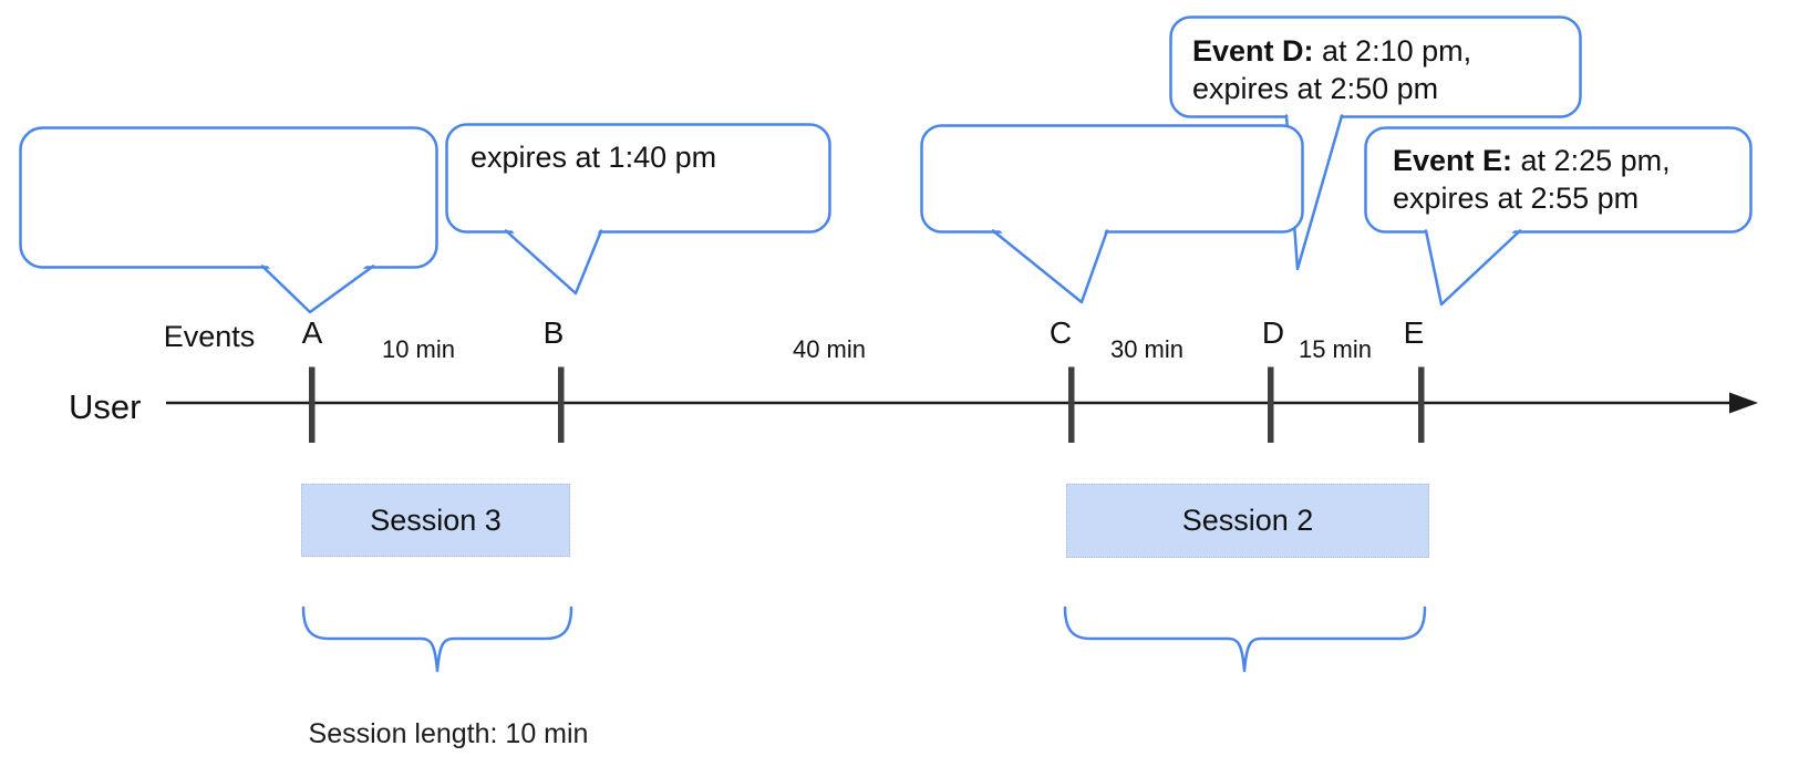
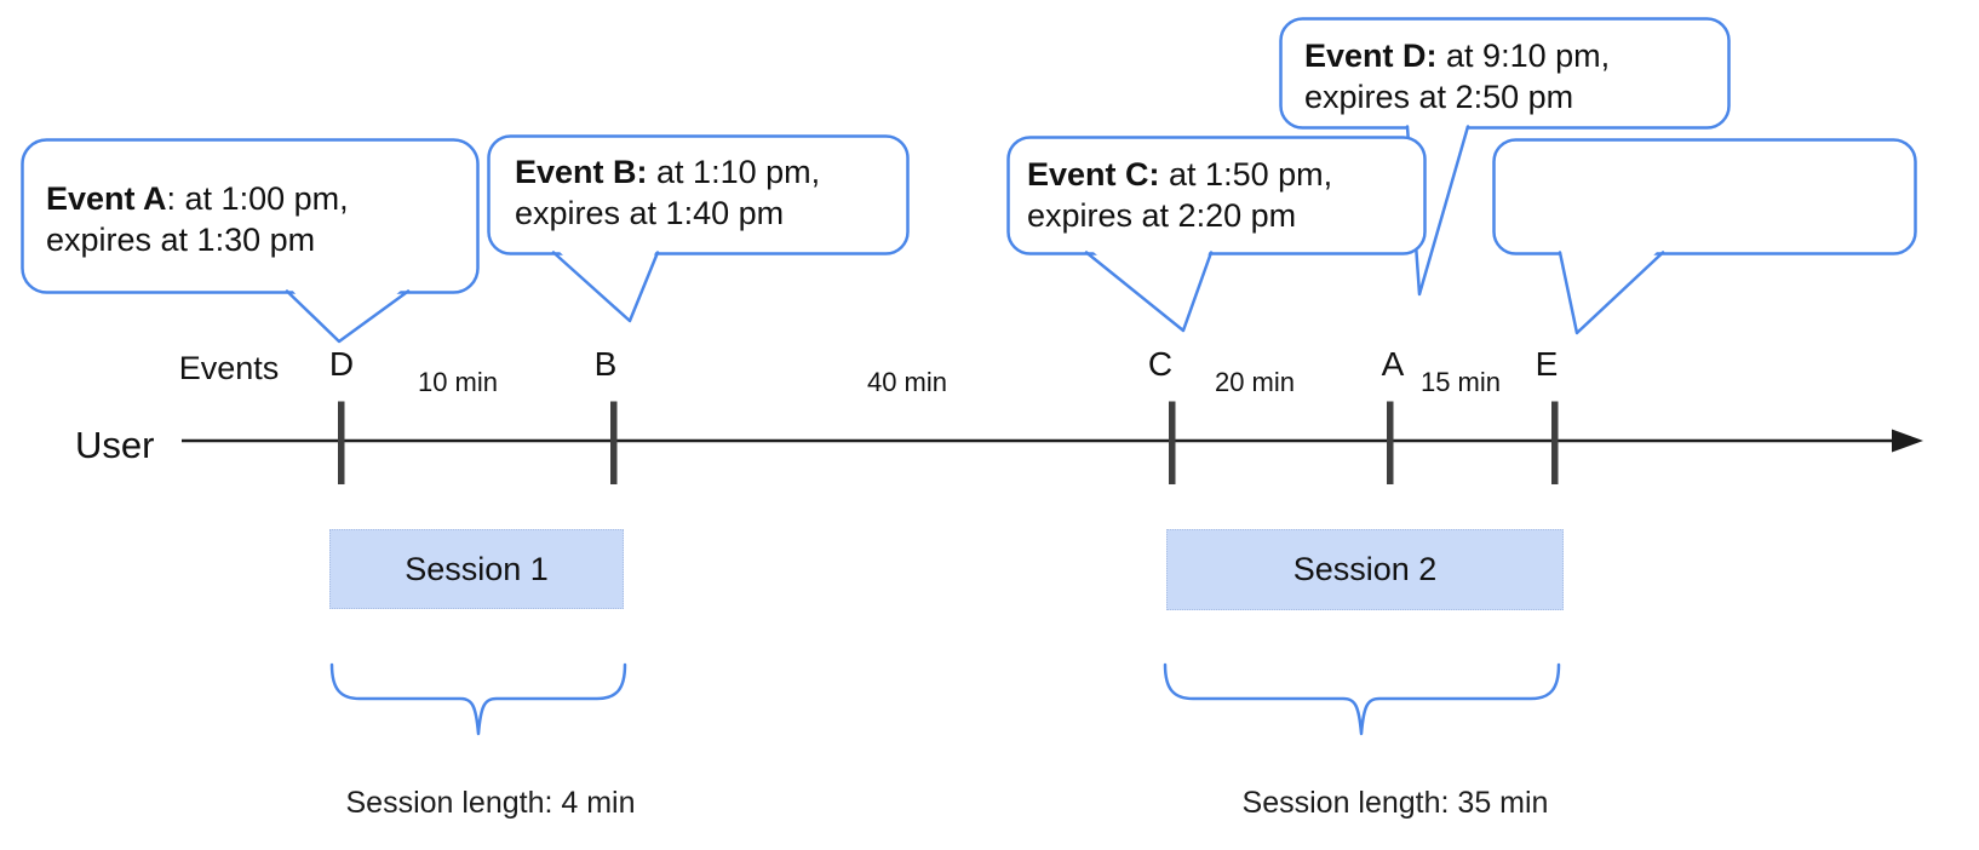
- Session 3
+ Session 1
  Session 2
+ Event A: at 1:00 pm,
+ expires at 1:30 pm
+ Event B: at 1:10 pm,
  expires at 1:40 pm
+ Event C: at 1:50 pm,
+ expires at 2:20 pm
- Event D: at 2:10 pm,
+ Event D: at 9:10 pm,
  expires at 2:50 pm
- Event E: at 2:25 pm,
- expires at 2:55 pm
  Events
  User
- A
+ D
  B
  C
- D
+ A
  E
  10 min
  40 min
- 30 min
+ 20 min
  15 min
- Session length: 10 min
+ Session length: 4 min
+ Session length: 35 min
